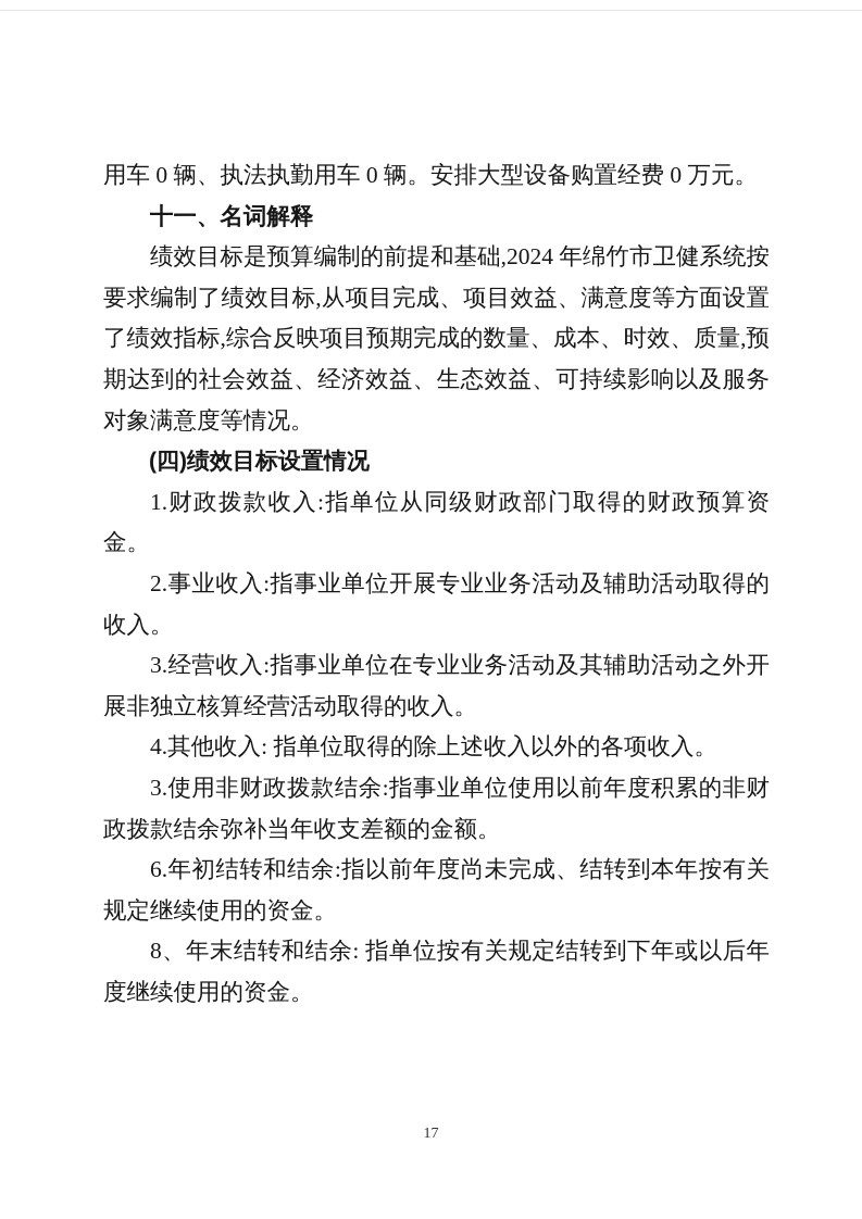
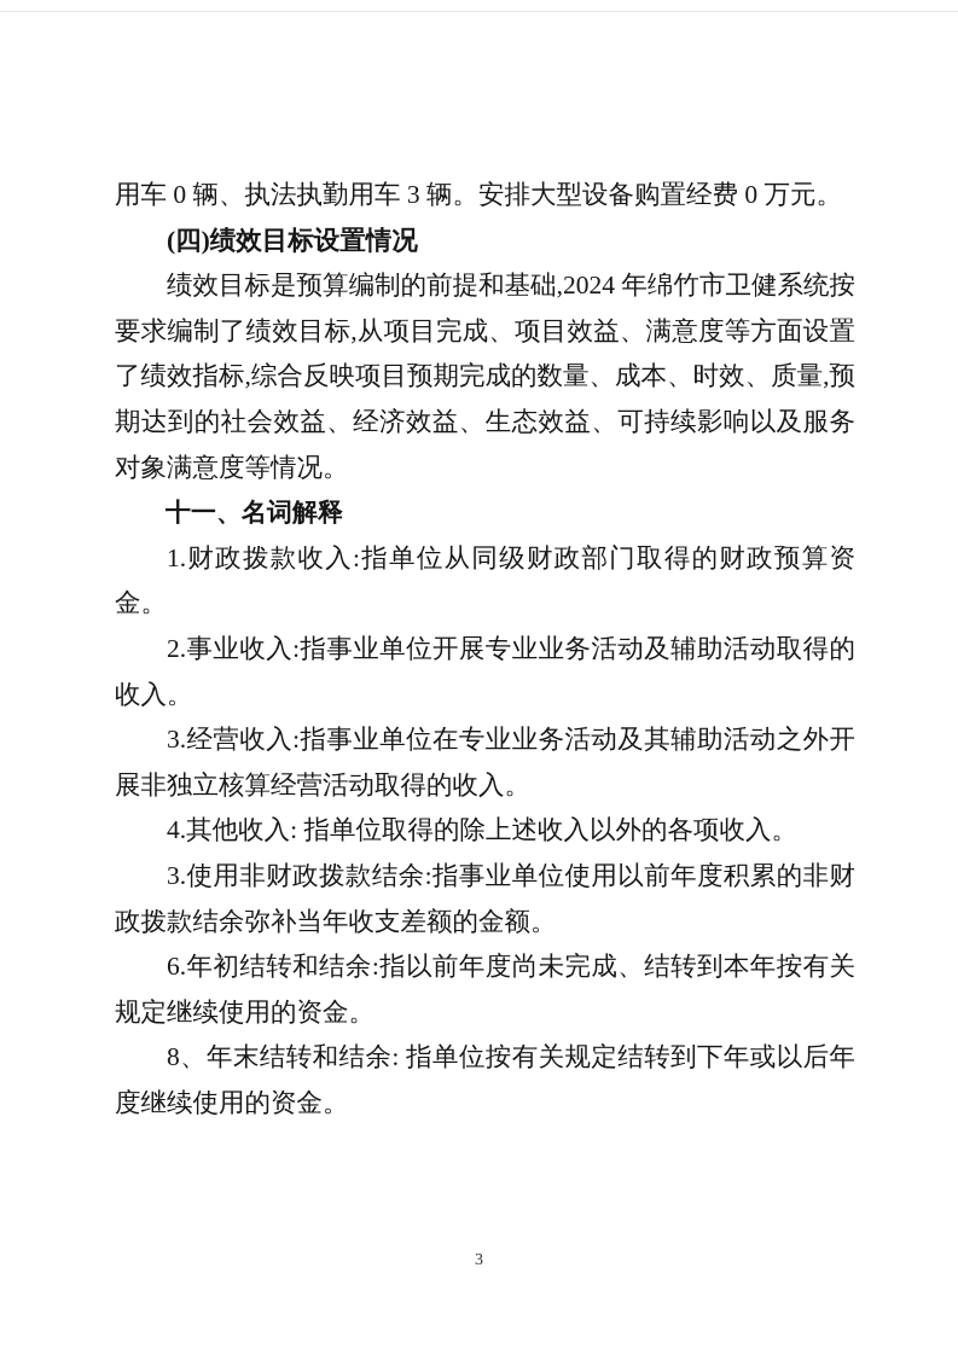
- 用车 0 辆、执法执勤用车 0 辆。安排大型设备购置经费 0 万元。
+ 用车 0 辆、执法执勤用车 3 辆。安排大型设备购置经费 0 万元。
- 十一、名词解释
+ (四)绩效目标设置情况
  绩效目标是预算编制的前提和基础,2024 年绵竹市卫健系统按要求编制了绩效目标,从项目完成、项目效益、满意度等方面设置了绩效指标,综合反映项目预期完成的数量、成本、时效、质量,预期达到的社会效益、经济效益、生态效益、可持续影响以及服务对象满意度等情况。
- (四)绩效目标设置情况
+ 十一、名词解释
  1.财政拨款收入:指单位从同级财政部门取得的财政预算资金。
  2.事业收入:指事业单位开展专业业务活动及辅助活动取得的收入。
  3.经营收入:指事业单位在专业业务活动及其辅助活动之外开展非独立核算经营活动取得的收入。
  4.其他收入: 指单位取得的除上述收入以外的各项收入。
  3.使用非财政拨款结余:指事业单位使用以前年度积累的非财政拨款结余弥补当年收支差额的金额。
  6.年初结转和结余:指以前年度尚未完成、结转到本年按有关规定继续使用的资金。
  8、年末结转和结余: 指单位按有关规定结转到下年或以后年度继续使用的资金。
- 17
+ 3
